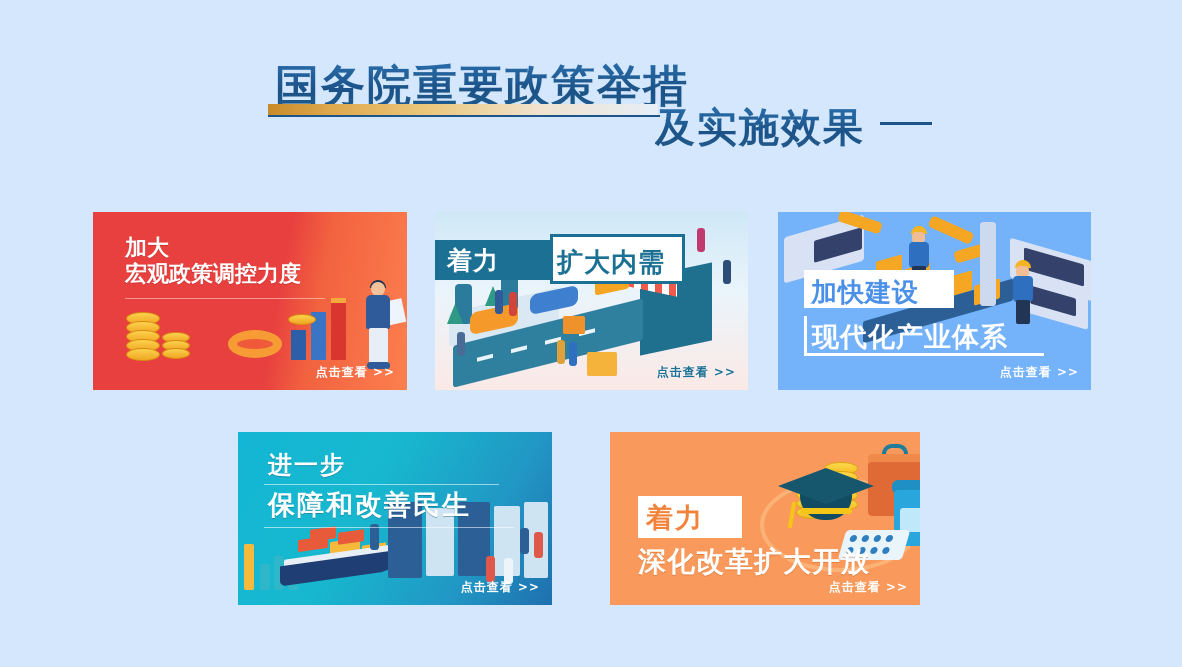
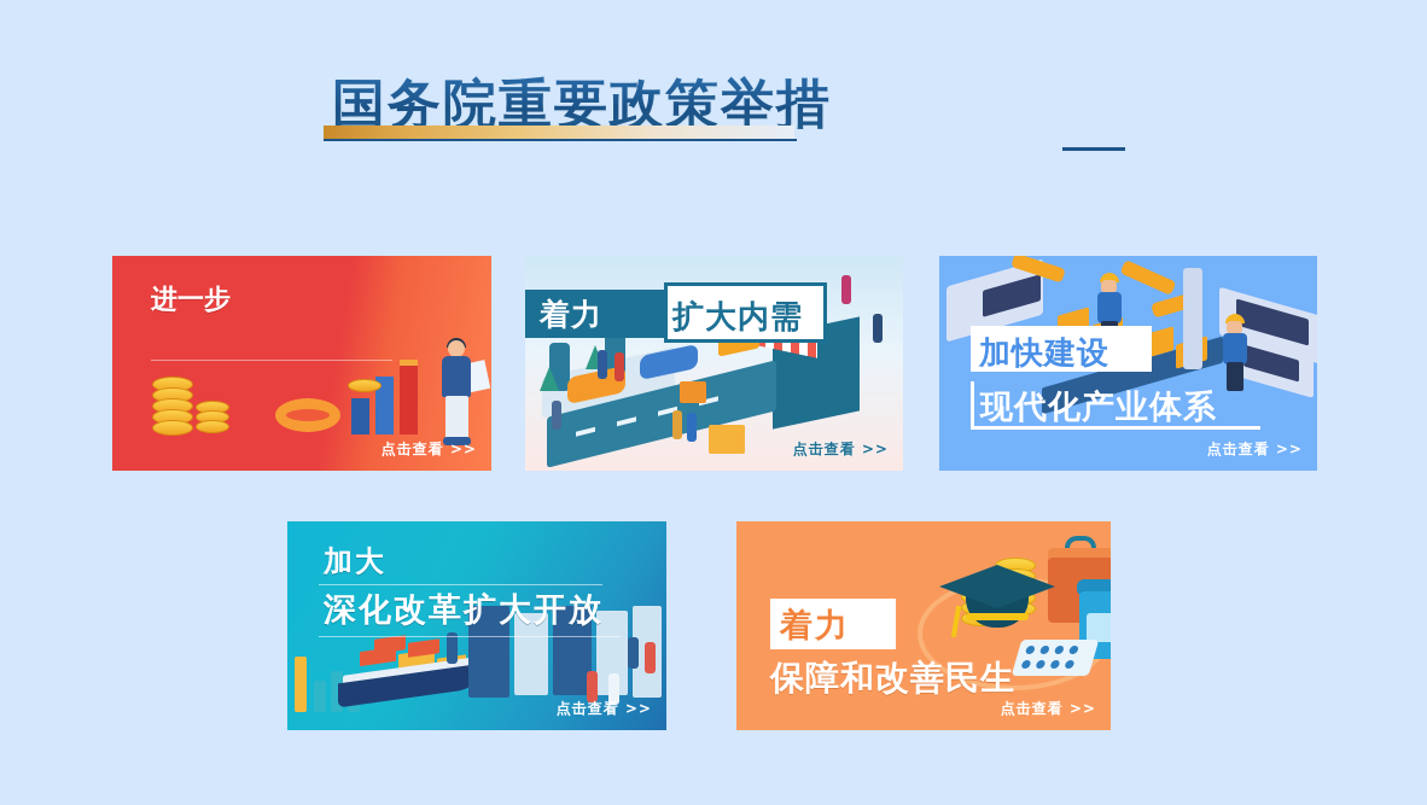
  国务院重要政策举措
- 及实施效果
- 加大
+ 进一步
- 宏观政策调控力度
  点击查看 >>
  着力
  扩大内需
  点击查看 >>
  加快建设
  现代化产业体系
  点击查看 >>
- 进一步
+ 加大
- 保障和改善民生
+ 深化改革扩大开放
  点击查看 >>
  着力
- 深化改革扩大开放
+ 保障和改善民生
  点击查看 >>
